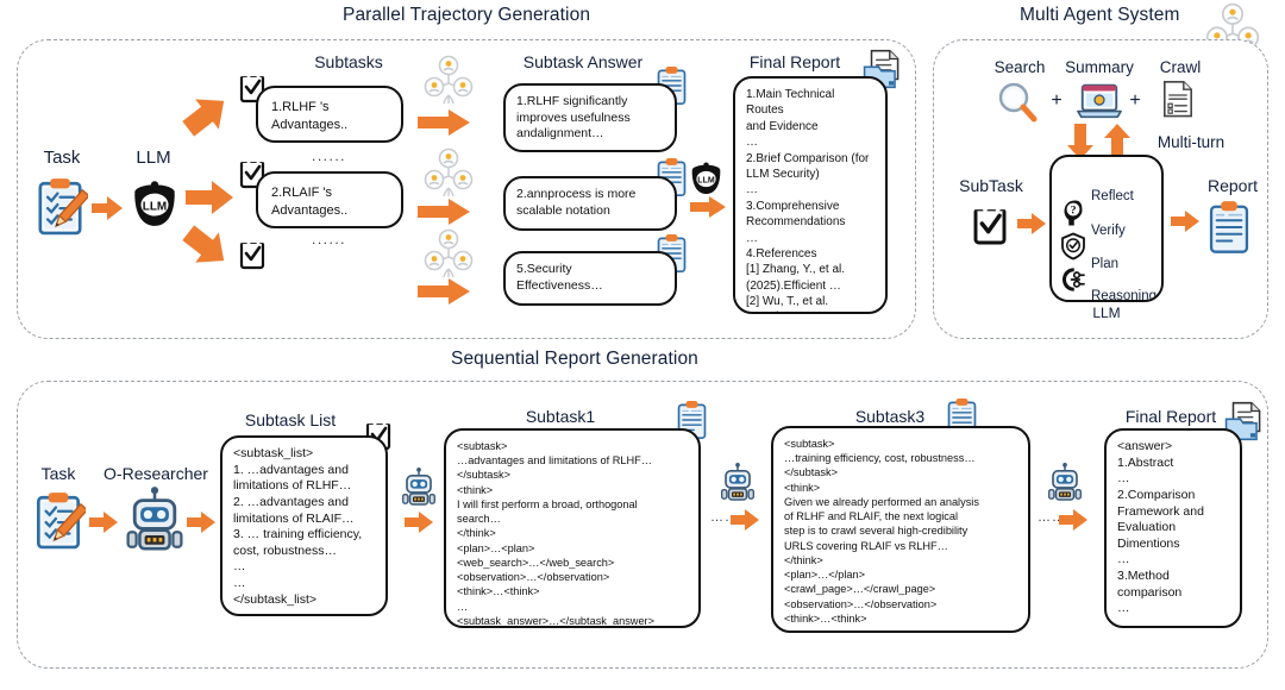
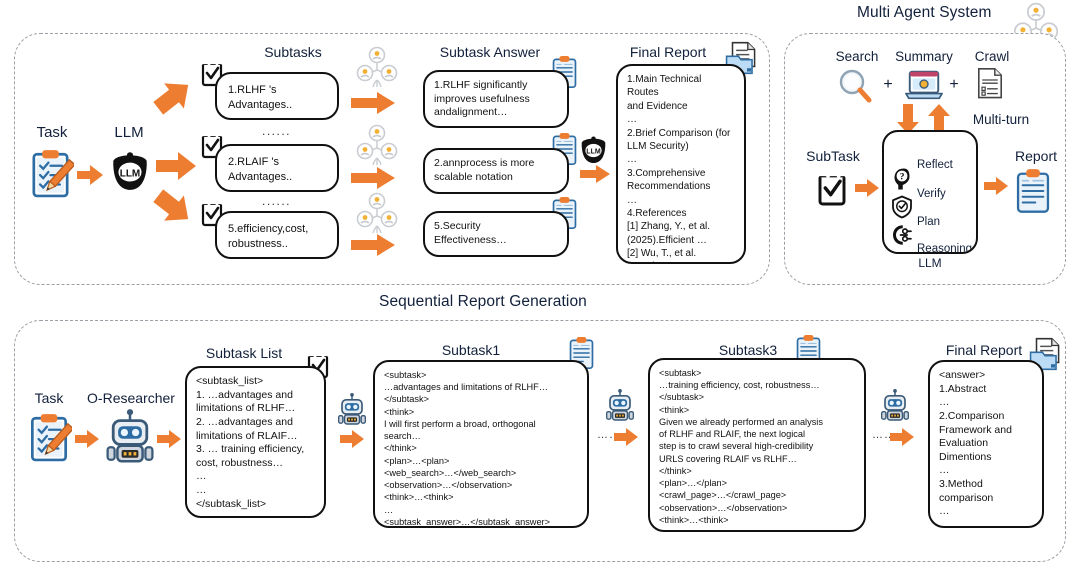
- Parallel Trajectory Generation
  Task
  LLM
  Subtasks
  1.RLHF 's
  Advantages..
  ......
  2.RLAIF 's
  Advantages..
  ......
+ 5.efficiency,cost,
+ robustness..
  Subtask Answer
  1.RLHF significantly
  improves usefulness
  andalignment…
  2.annprocess is more
  scalable notation
  5.Security
  Effectiveness…
  Final Report
  1.Main Technical Routes
  and Evidence
  …
  2.Brief Comparison (for
  LLM Security)
  …
  3.Comprehensive
  Recommendations
  …
  4.References
  [1] Zhang, Y., et al.
  (2025).Efficient …
  [2] Wu, T., et al.
  Multi Agent System
  Search
  +
  Summary
  +
  Crawl
  Multi-turn
  SubTask
  Reflect
  Verify
  Plan
  Reasoning
  LLM
  Report
  Sequential Report Generation
  Task
  O-Researcher
  Subtask List
  <subtask_list>
  1. …advantages and
  limitations of RLHF…
  2. …advantages and
  limitations of RLAIF…
  3. … training efficiency,
  cost, robustness…
  …
  …
  </subtask_list>
  Subtask1
  <subtask>
  …advantages and limitations of RLHF…
  </subtask>
  <think>
  I will first perform a broad, orthogonal
  search…
  </think>
  <plan>…<plan>
  <web_search>…</web_search>
  <observation>…</observation>
  <think>…<think>
  …
  <subtask_answer>…</subtask_answer>
  Subtask3
  <subtask>
  …training efficiency, cost, robustness…
  </subtask>
  <think>
  Given we already performed an analysis
  of RLHF and RLAIF, the next logical
  step is to crawl several high-credibility
  URLS covering RLAIF vs RLHF…
  </think>
  <plan>…</plan>
  <crawl_page>…</crawl_page>
  <observation>…</observation>
  <think>…<think>
  Final Report
  <answer>
  1.Abstract
  …
  2.Comparison
  Framework and
  Evaluation Dimentions
  …
  3.Method comparison
  …
  …
